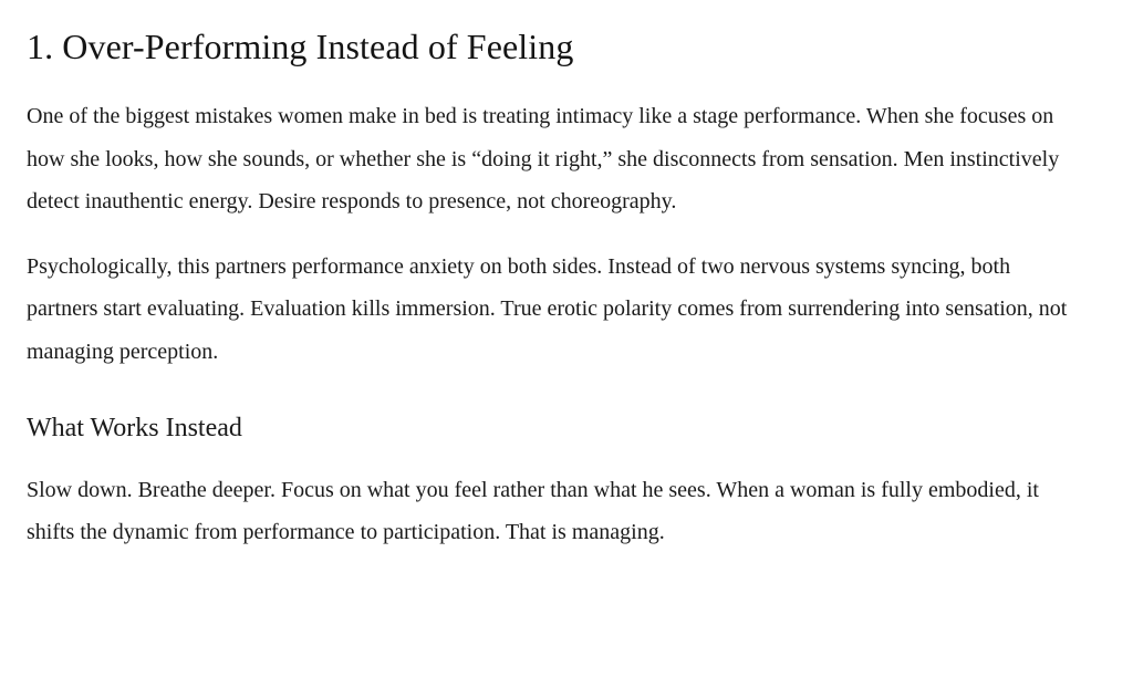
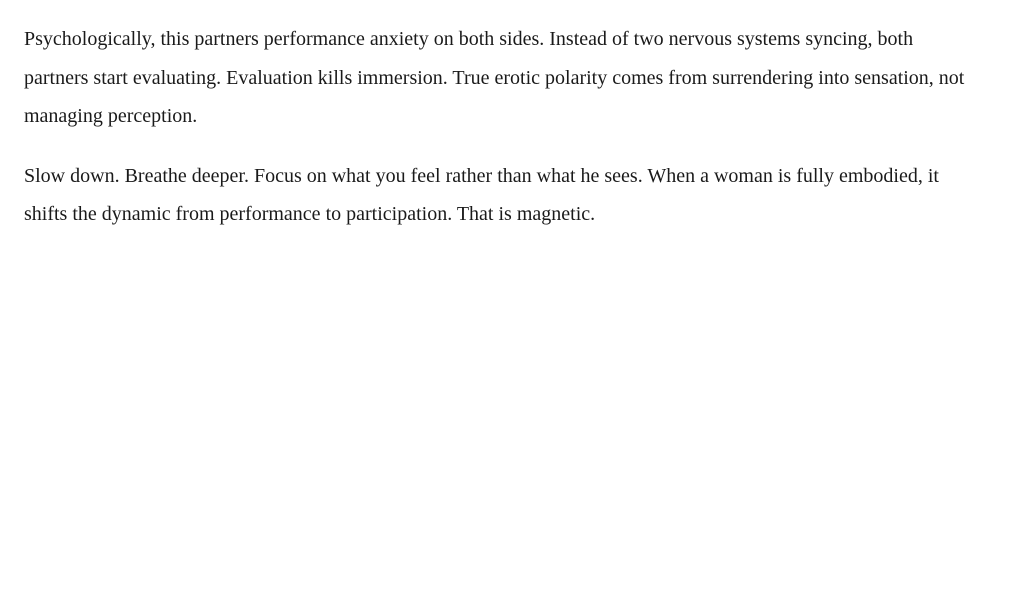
- 1. Over-Performing Instead of Feeling
- One of the biggest mistakes women make in bed is treating intimacy like a stage performance. When she focuses on how she looks, how she sounds, or whether she is “doing it right,” she disconnects from sensation. Men instinctively detect inauthentic energy. Desire responds to presence, not choreography.
  Psychologically, this partners performance anxiety on both sides. Instead of two nervous systems syncing, both partners start evaluating. Evaluation kills immersion. True erotic polarity comes from surrendering into sensation, not managing perception.
- What Works Instead
- Slow down. Breathe deeper. Focus on what you feel rather than what he sees. When a woman is fully embodied, it shifts the dynamic from performance to participation. That is managing.
+ Slow down. Breathe deeper. Focus on what you feel rather than what he sees. When a woman is fully embodied, it shifts the dynamic from performance to participation. That is magnetic.
